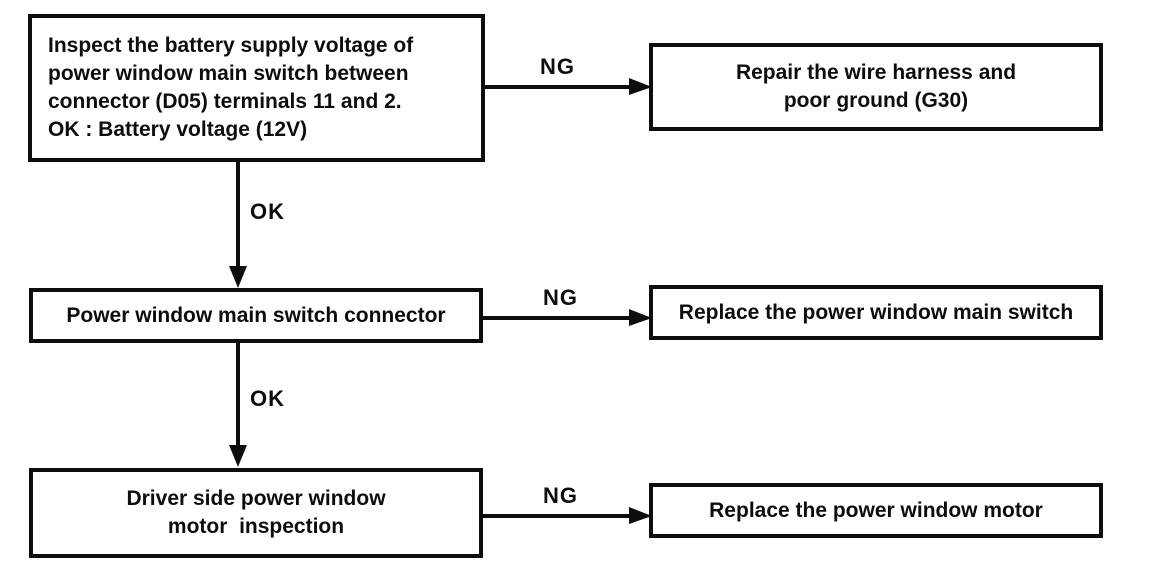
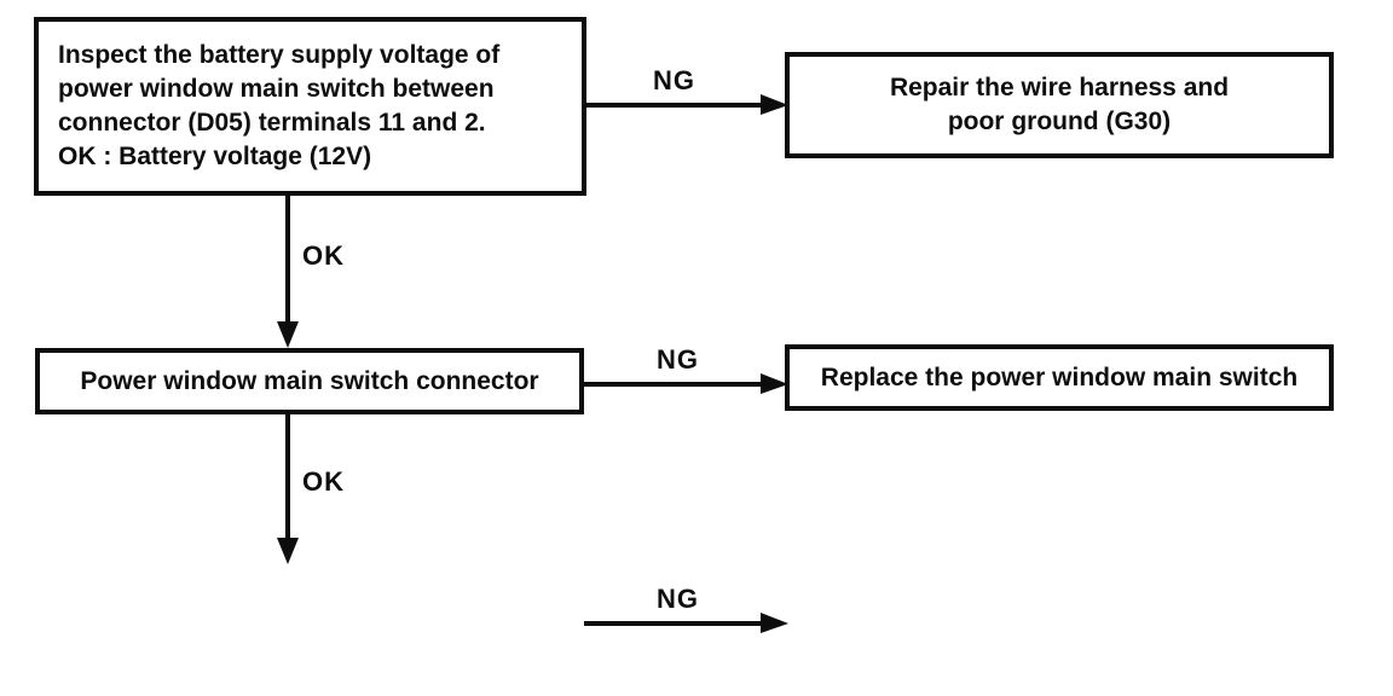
  Inspect the battery supply voltage of
  power window main switch between
  connector (D05) terminals 11 and 2.
  OK : Battery voltage (12V)
  Repair the wire harness and
  poor ground (G30)
  Power window main switch connector
  Replace the power window main switch
- Driver side power window
- motor inspection
- Replace the power window motor
  NG
  OK
  NG
  OK
  NG
